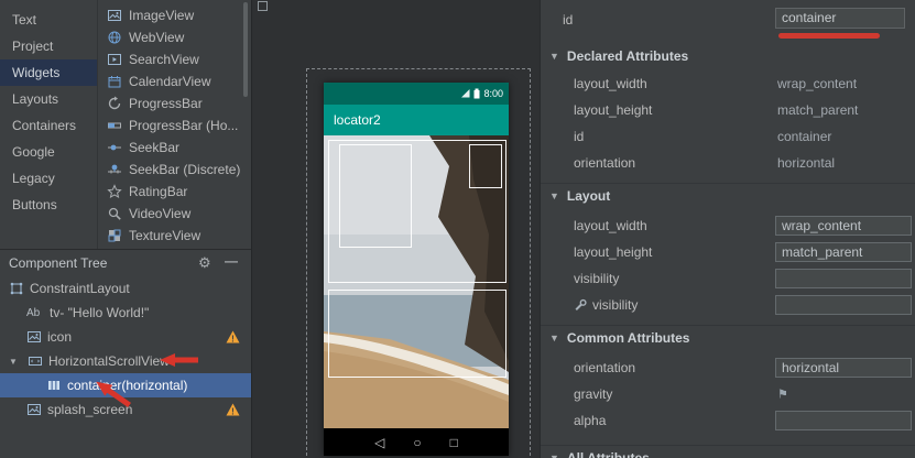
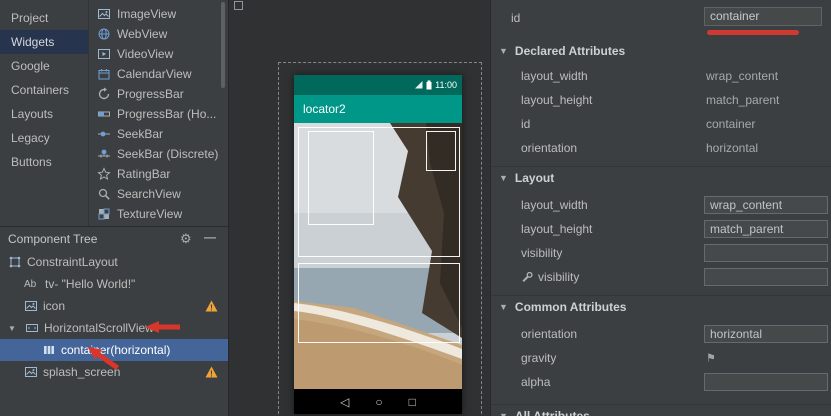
- Text
  Project
  Widgets
- Layouts
+ Google
  Containers
- Google
+ Layouts
  Legacy
  Buttons
  ImageView
  WebView
- SearchView
+ VideoView
  CalendarView
  ProgressBar
  ProgressBar (Ho...
  SeekBar
  SeekBar (Discrete)
  RatingBar
- VideoView
+ SearchView
  TextureView
  Component Tree
  ⚙
  —
  ConstraintLayout
  Ab
  tv- "Hello World!"
  icon
  !
  ▼
  HorizontalScrollVie
  contaer(horizontal)
  splash_screen
  !
- 8:00
+ 11:00
  locator2
  ◁
  ○
  □
  id
  container
  ▼
  Declared Attributes
  layout_width
  wrap_content
  layout_height
  match_parent
  id
  container
  orientation
  horizontal
  ▼
  Layout
  layout_width
  wrap_content
  layout_height
  match_parent
  visibility
  visibility
  ▼
  Common Attributes
  orientation
  horizontal
  gravity
  ⚑
  alpha
